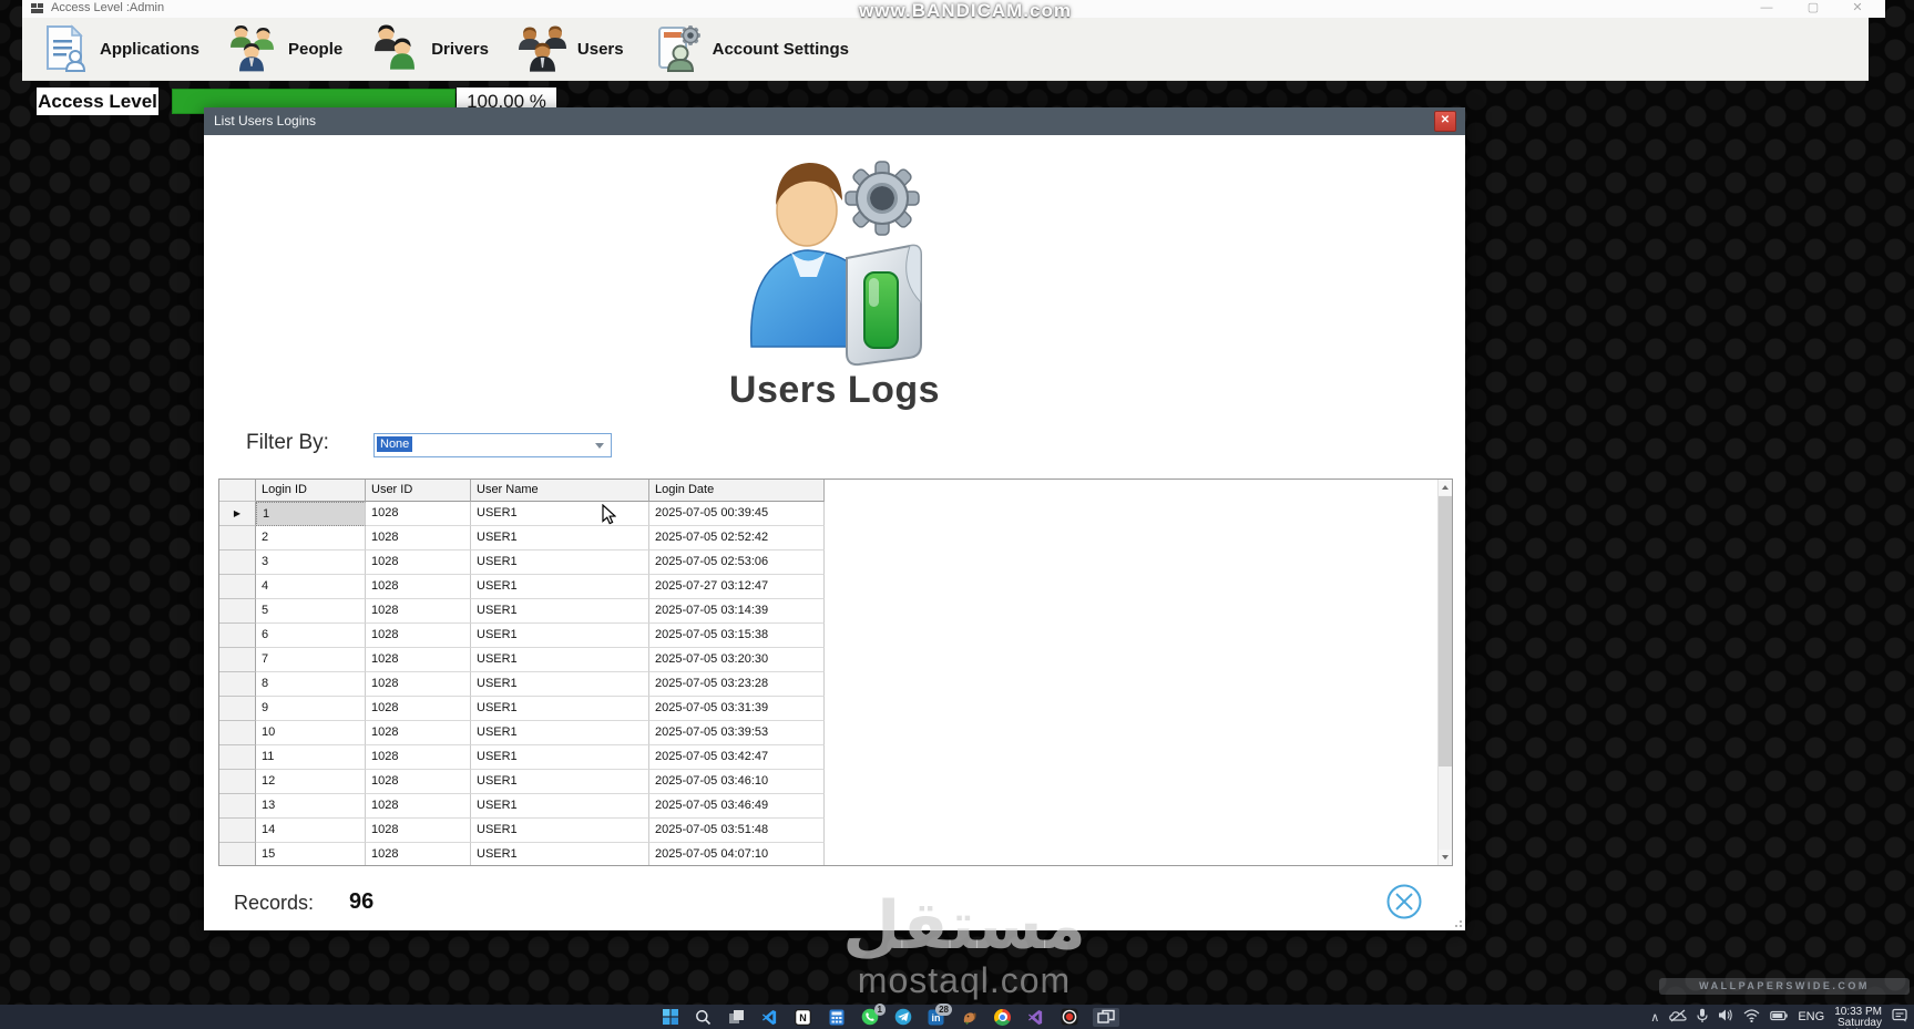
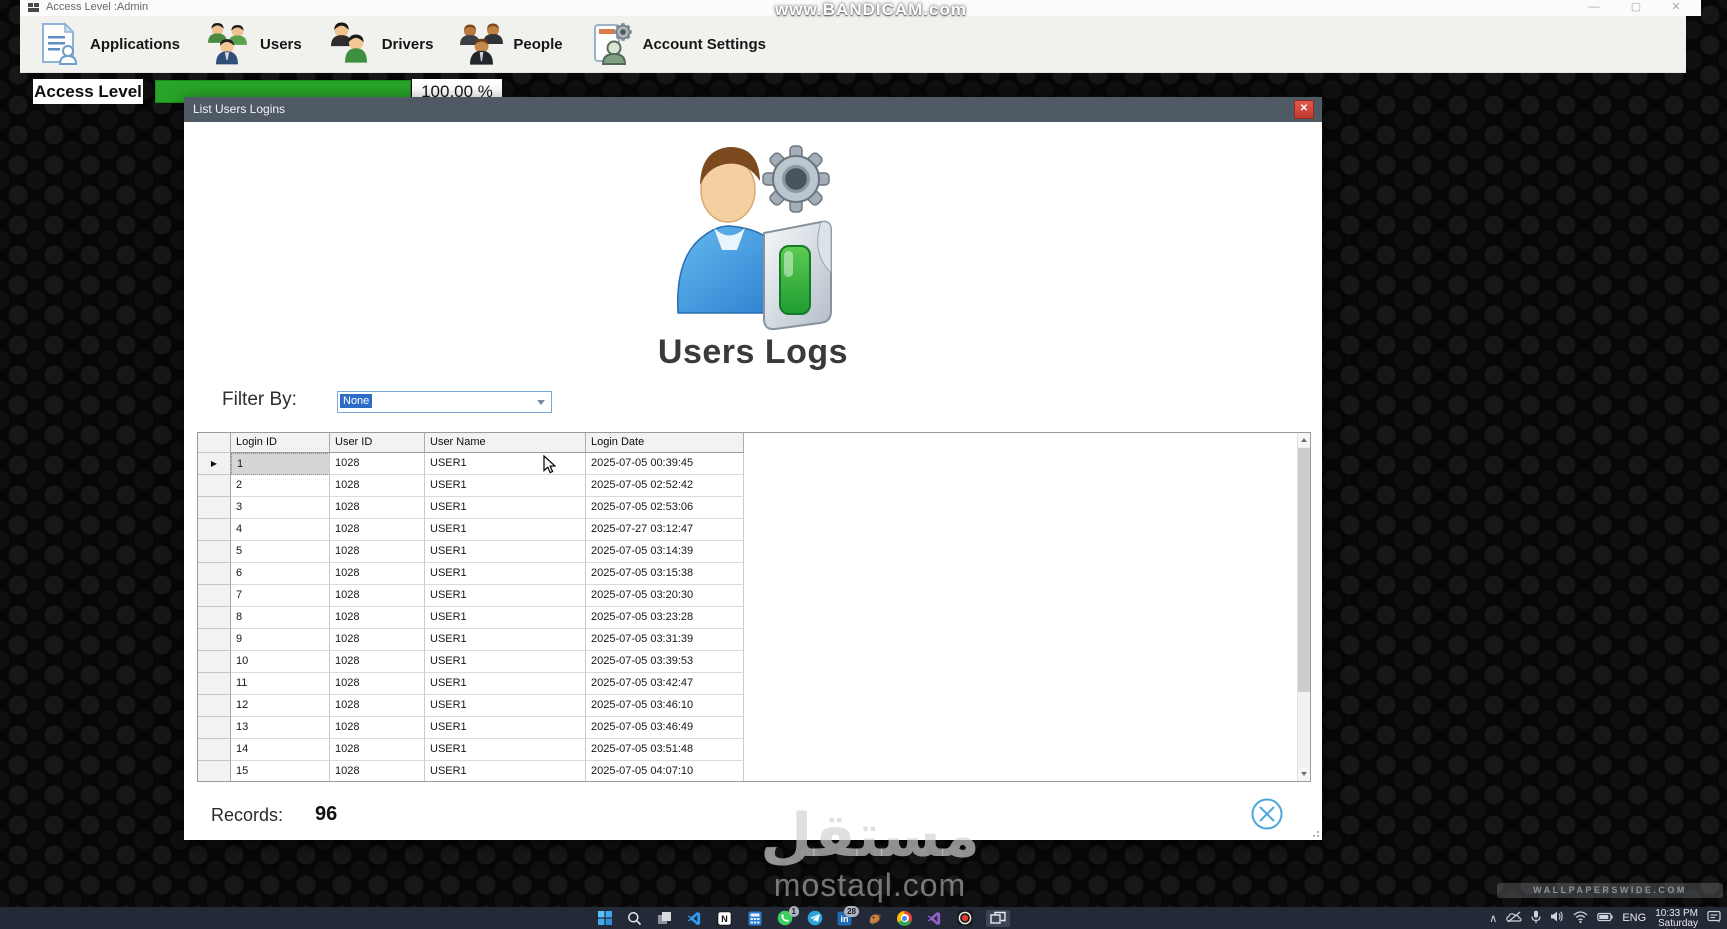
  WALLPAPERSWIDE.COM
  Access Level :Admin
  —
  ▢
  ✕
  Applications
- People
+ Users
  Drivers
- Users
+ People
  Account Settings
  Access Level
  100.00 %
  www.BANDICAM.com
  List Users Logins
  ✕
  Users Logs
  Filter By:
  None
  Login ID
  User ID
  User Name
  Login Date
  ▶
  1
  1028
  USER1
  2025-07-05 00:39:45
  2
  1028
  USER1
  2025-07-05 02:52:42
  3
  1028
  USER1
  2025-07-05 02:53:06
  4
  1028
  USER1
  2025-07-27 03:12:47
  5
  1028
  USER1
  2025-07-05 03:14:39
  6
  1028
  USER1
  2025-07-05 03:15:38
  7
  1028
  USER1
  2025-07-05 03:20:30
  8
  1028
  USER1
  2025-07-05 03:23:28
  9
  1028
  USER1
  2025-07-05 03:31:39
  10
  1028
  USER1
  2025-07-05 03:39:53
  11
  1028
  USER1
  2025-07-05 03:42:47
  12
  1028
  USER1
  2025-07-05 03:46:10
  13
  1028
  USER1
  2025-07-05 03:46:49
  14
  1028
  USER1
  2025-07-05 03:51:48
  15
  1028
  USER1
  2025-07-05 04:07:10
  Records:
  96
  مستقل
  mostaql.com
  N
  1
  in
  28
  ∧
  ENG
  10:33 PM
  Saturday
